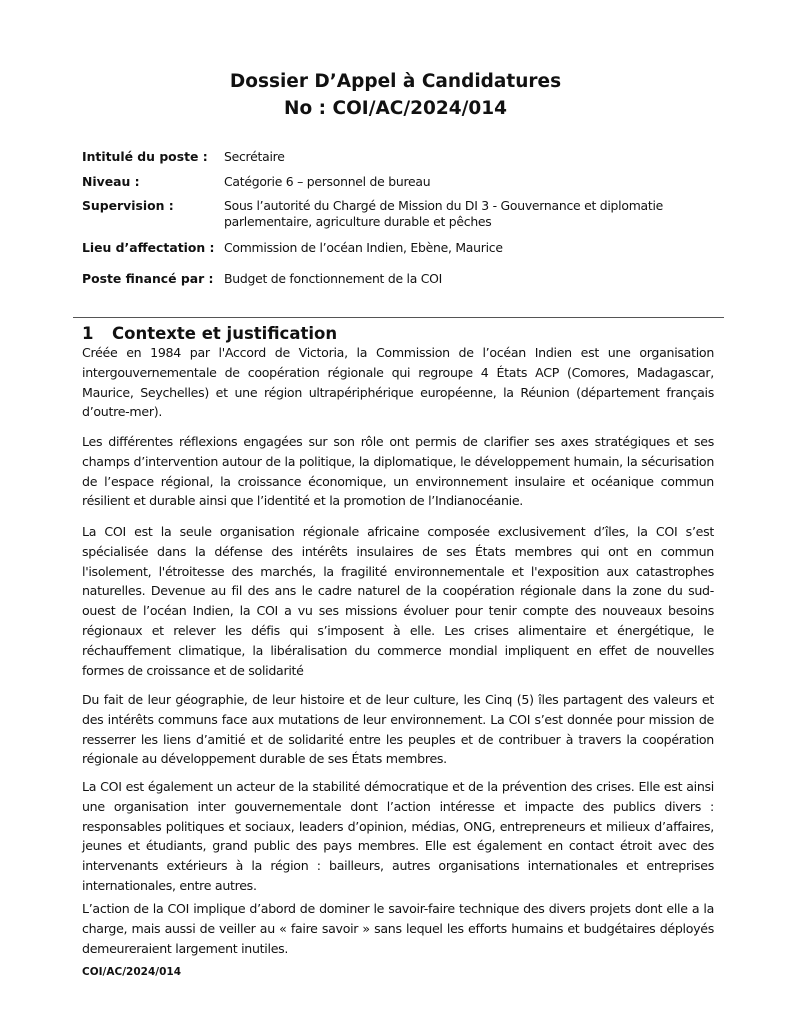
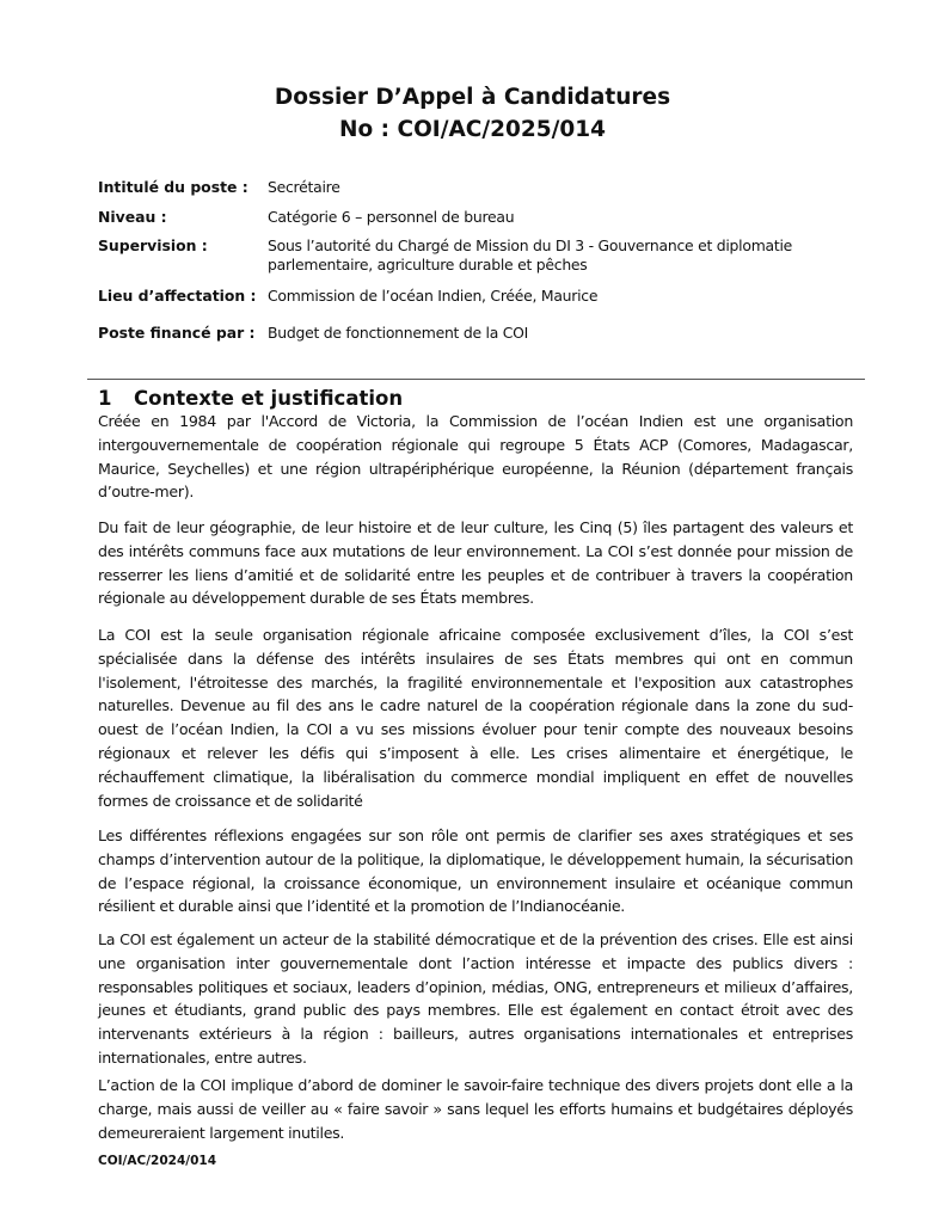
  Dossier D’Appel à Candidatures
- No : COI/AC/2024/014
+ No : COI/AC/2025/014
  Intitulé du poste :
  Secrétaire
  Niveau :
  Catégorie 6 – personnel de bureau
  Supervision :
  Sous l’autorité du Chargé de Mission du DI 3 - Gouvernance et diplomatie parlementaire, agriculture durable et pêches
  Lieu d’affectation :
- Commission de l’océan Indien, Ebène, Maurice
+ Commission de l’océan Indien, Créée, Maurice
  Poste financé par :
  Budget de fonctionnement de la COI
  1 Contexte et justification
- Créée en 1984 par l'Accord de Victoria, la Commission de l’océan Indien est une organisation intergouvernementale de coopération régionale qui regroupe 4 États ACP (Comores, Madagascar, Maurice, Seychelles) et une région ultrapériphérique européenne, la Réunion (département français d’outre-mer).
+ Créée en 1984 par l'Accord de Victoria, la Commission de l’océan Indien est une organisation intergouvernementale de coopération régionale qui regroupe 5 États ACP (Comores, Madagascar, Maurice, Seychelles) et une région ultrapériphérique européenne, la Réunion (département français d’outre-mer).
- Les différentes réflexions engagées sur son rôle ont permis de clarifier ses axes stratégiques et ses champs d’intervention autour de la politique, la diplomatique, le développement humain, la sécurisation de l’espace régional, la croissance économique, un environnement insulaire et océanique commun résilient et durable ainsi que l’identité et la promotion de l’Indianocéanie.
+ Du fait de leur géographie, de leur histoire et de leur culture, les Cinq (5) îles partagent des valeurs et des intérêts communs face aux mutations de leur environnement. La COI s’est donnée pour mission de resserrer les liens d’amitié et de solidarité entre les peuples et de contribuer à travers la coopération régionale au développement durable de ses États membres.
  La COI est la seule organisation régionale africaine composée exclusivement d’îles, la COI s’est spécialisée dans la défense des intérêts insulaires de ses États membres qui ont en commun l'isolement, l'étroitesse des marchés, la fragilité environnementale et l'exposition aux catastrophes naturelles. Devenue au fil des ans le cadre naturel de la coopération régionale dans la zone du sud-ouest de l’océan Indien, la COI a vu ses missions évoluer pour tenir compte des nouveaux besoins régionaux et relever les défis qui s’imposent à elle. Les crises alimentaire et énergétique, le réchauffement climatique, la libéralisation du commerce mondial impliquent en effet de nouvelles formes de croissance et de solidarité
- Du fait de leur géographie, de leur histoire et de leur culture, les Cinq (5) îles partagent des valeurs et des intérêts communs face aux mutations de leur environnement. La COI s’est donnée pour mission de resserrer les liens d’amitié et de solidarité entre les peuples et de contribuer à travers la coopération régionale au développement durable de ses États membres.
+ Les différentes réflexions engagées sur son rôle ont permis de clarifier ses axes stratégiques et ses champs d’intervention autour de la politique, la diplomatique, le développement humain, la sécurisation de l’espace régional, la croissance économique, un environnement insulaire et océanique commun résilient et durable ainsi que l’identité et la promotion de l’Indianocéanie.
  La COI est également un acteur de la stabilité démocratique et de la prévention des crises. Elle est ainsi une organisation inter gouvernementale dont l’action intéresse et impacte des publics divers : responsables politiques et sociaux, leaders d’opinion, médias, ONG, entrepreneurs et milieux d’affaires, jeunes et étudiants, grand public des pays membres. Elle est également en contact étroit avec des intervenants extérieurs à la région : bailleurs, autres organisations internationales et entreprises internationales, entre autres.
  L’action de la COI implique d’abord de dominer le savoir-faire technique des divers projets dont elle a la charge, mais aussi de veiller au « faire savoir » sans lequel les efforts humains et budgétaires déployés demeureraient largement inutiles.
  COI/AC/2024/014
